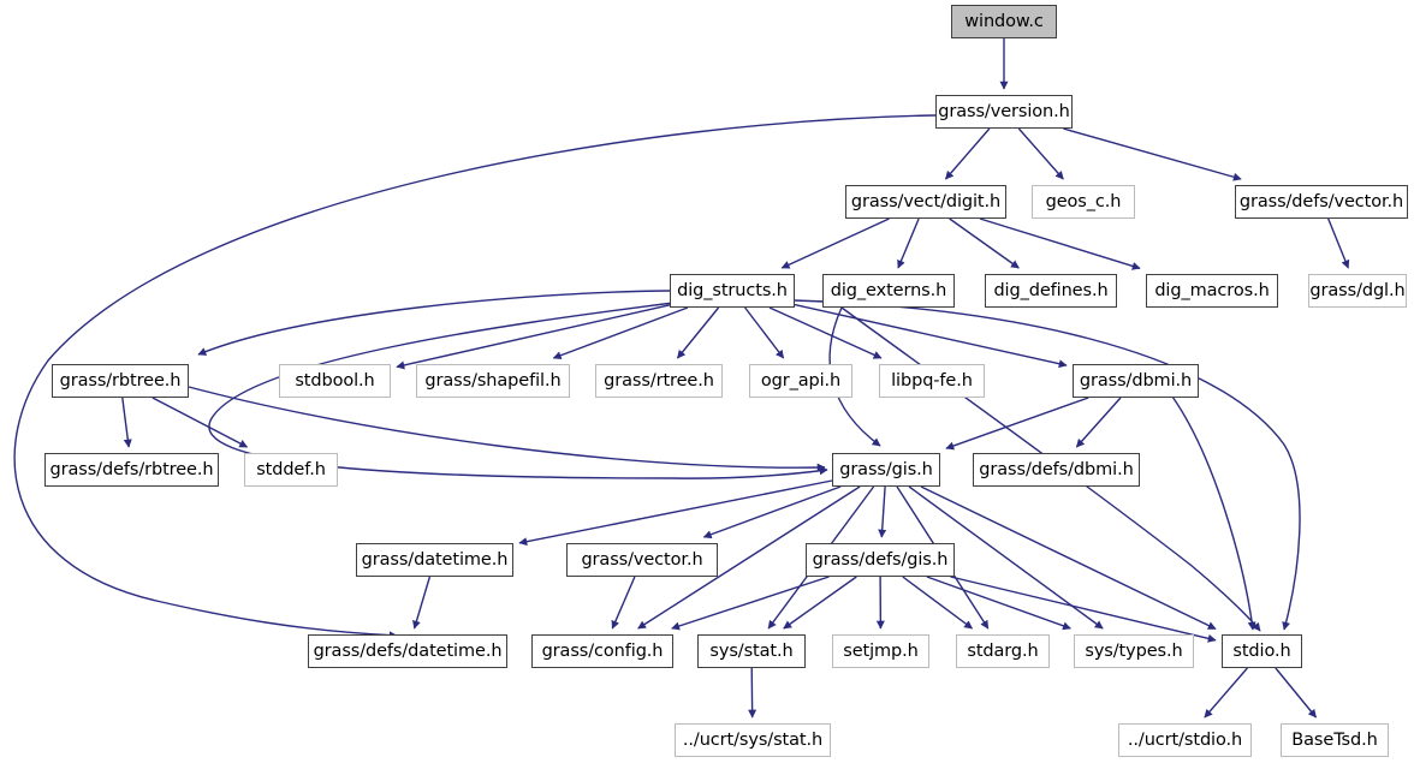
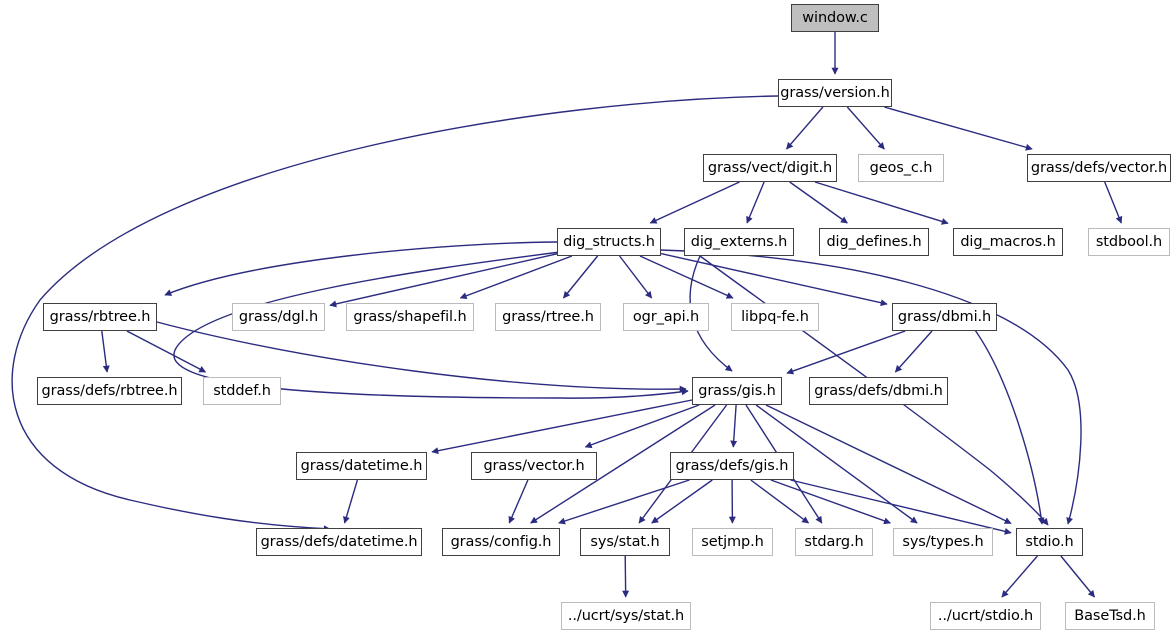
  window.c
  grass/version.h
  grass/vect/digit.h
  geos_c.h
  grass/defs/vector.h
  dig_structs.h
  dig_externs.h
  dig_defines.h
  dig_macros.h
- grass/dgl.h
+ stdbool.h
  grass/rbtree.h
- stdbool.h
+ grass/dgl.h
  grass/shapefil.h
  grass/rtree.h
  ogr_api.h
  libpq-fe.h
  grass/dbmi.h
  grass/defs/rbtree.h
  stddef.h
  grass/gis.h
  grass/defs/dbmi.h
  grass/datetime.h
  grass/vector.h
  grass/defs/gis.h
  grass/defs/datetime.h
  grass/config.h
  sys/stat.h
  setjmp.h
  stdarg.h
  sys/types.h
  stdio.h
  ../ucrt/sys/stat.h
  ../ucrt/stdio.h
  BaseTsd.h
